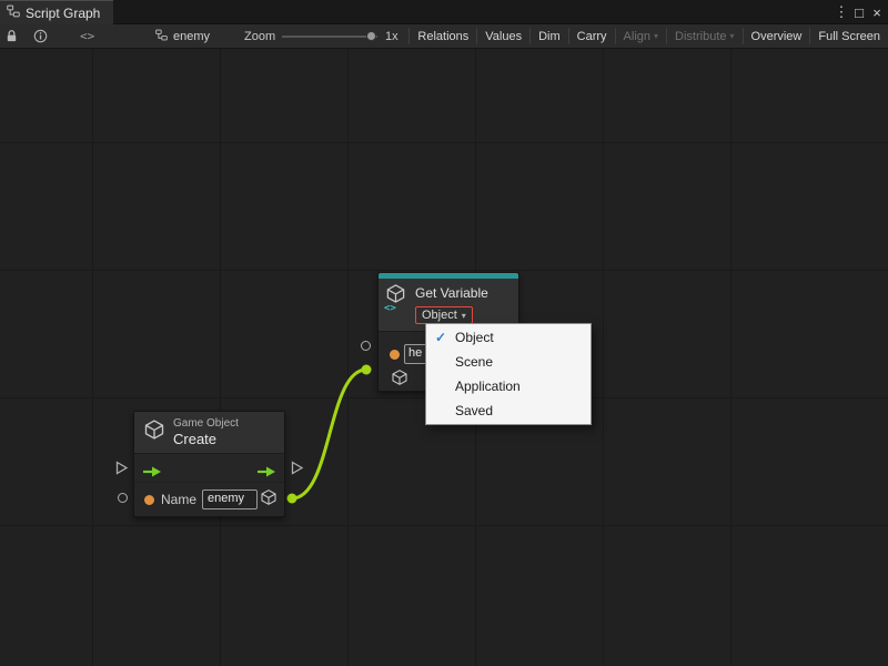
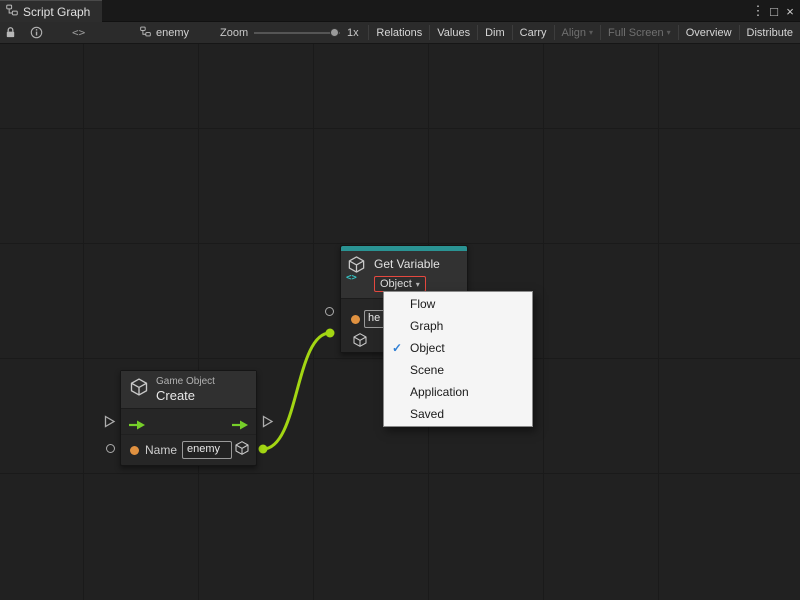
  Script Graph
  ⋮
  □
  ×
  <>
  enemy
  Zoom
  1x
  Relations
  Values
  Dim
  Carry
  Align
  ▾
- Distribute
+ Full Screen
  ▾
  Overview
- Full Screen
+ Distribute
  <>
  Get Variable
  Object
  ▾
  he
+ Flow
+ Graph
  ✓
  Object
  Scene
  Application
  Saved
  Game Object
  Create
  Name
  enemy
